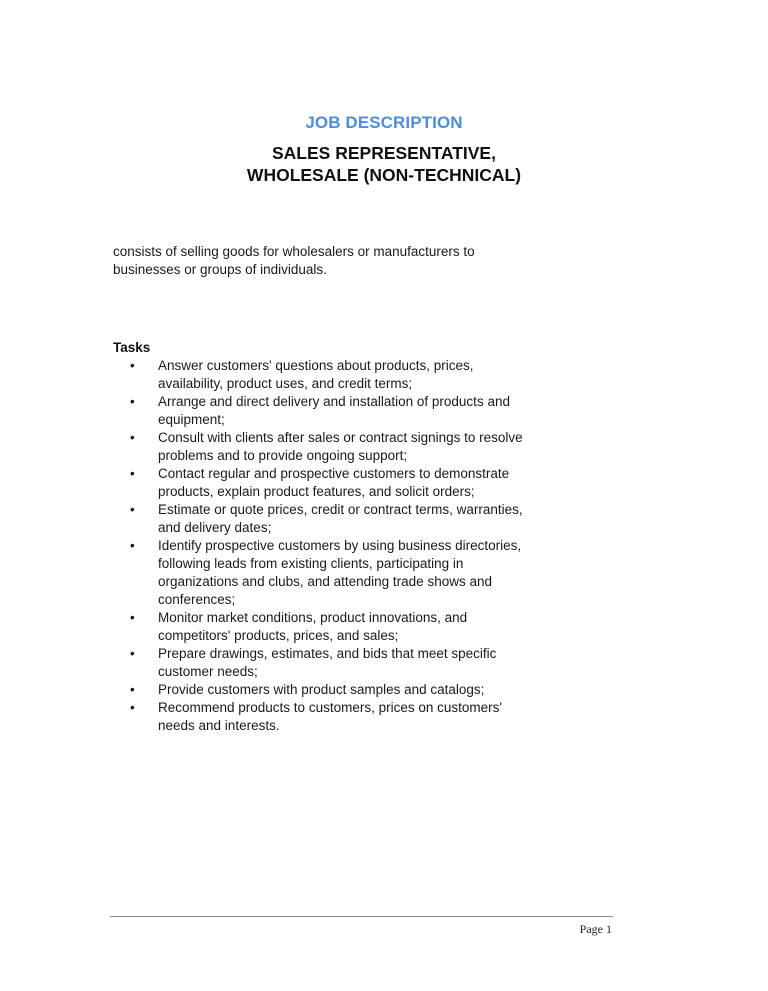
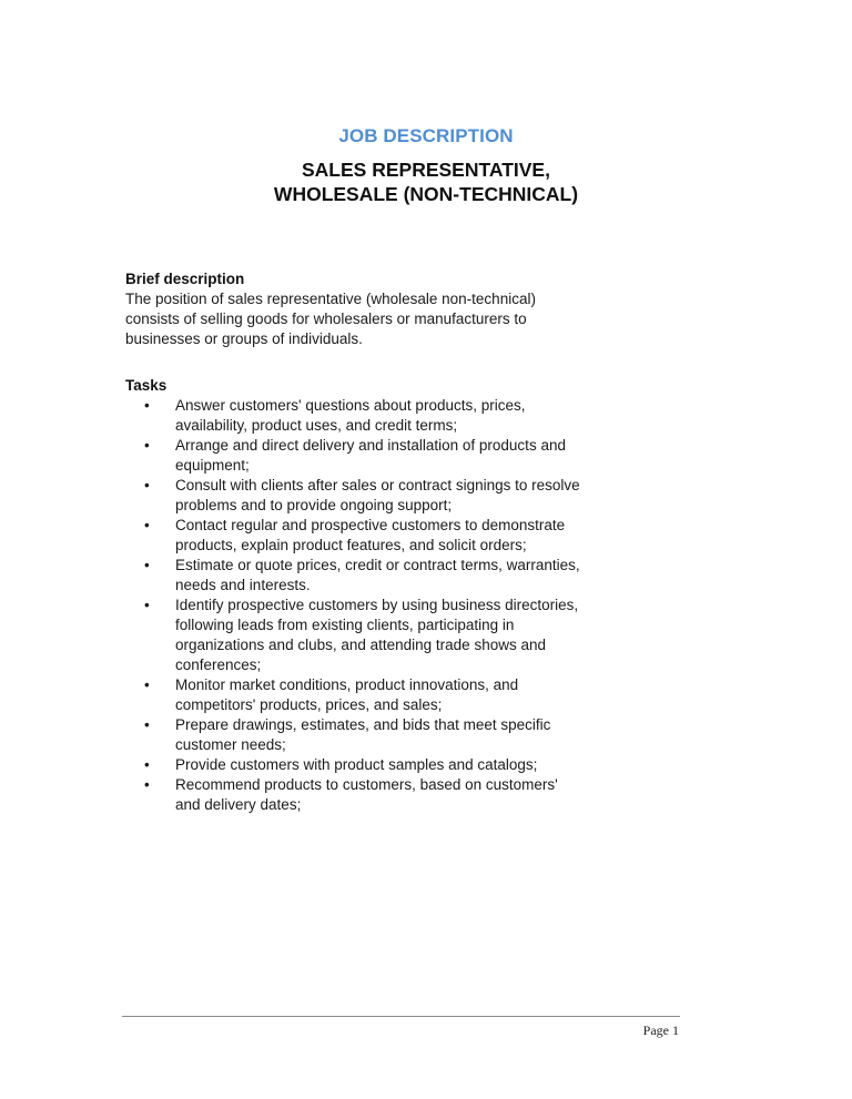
  JOB DESCRIPTION
  SALES REPRESENTATIVE,
  WHOLESALE (NON-TECHNICAL)
+ Brief description
+ The position of sales representative (wholesale non-technical)
  consists of selling goods for wholesalers or manufacturers to
  businesses or groups of individuals.
  Tasks
  •
  Answer customers' questions about products, prices,
  availability, product uses, and credit terms;
  •
  Arrange and direct delivery and installation of products and
  equipment;
  •
  Consult with clients after sales or contract signings to resolve
  problems and to provide ongoing support;
  •
  Contact regular and prospective customers to demonstrate
  products, explain product features, and solicit orders;
  •
  Estimate or quote prices, credit or contract terms, warranties,
- and delivery dates;
+ needs and interests.
  •
  Identify prospective customers by using business directories,
  following leads from existing clients, participating in
  organizations and clubs, and attending trade shows and
  conferences;
  •
  Monitor market conditions, product innovations, and
  competitors' products, prices, and sales;
  •
  Prepare drawings, estimates, and bids that meet specific
  customer needs;
  •
  Provide customers with product samples and catalogs;
  •
- Recommend products to customers, prices on customers'
+ Recommend products to customers, based on customers'
- needs and interests.
+ and delivery dates;
  Page 1
